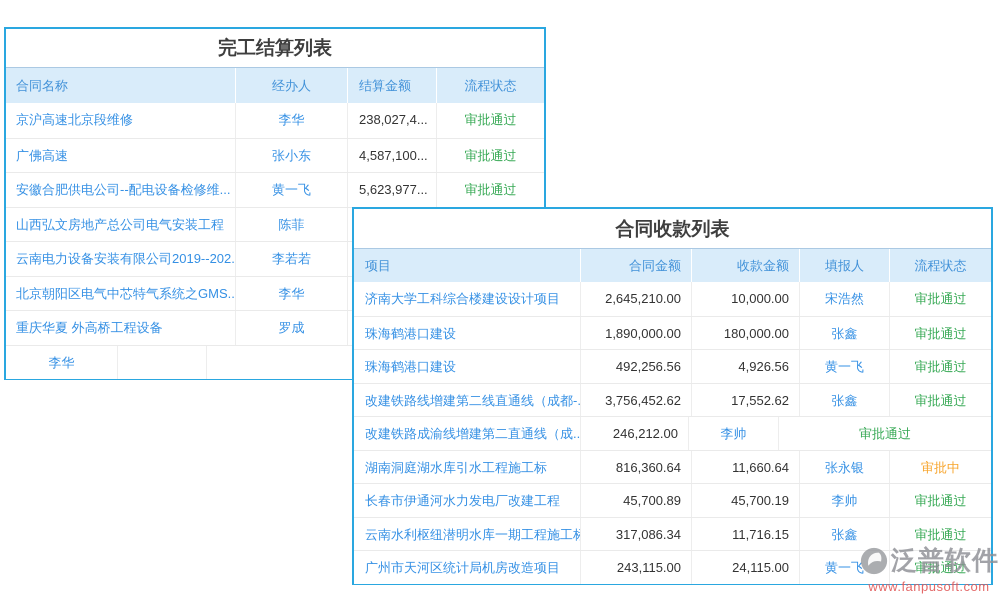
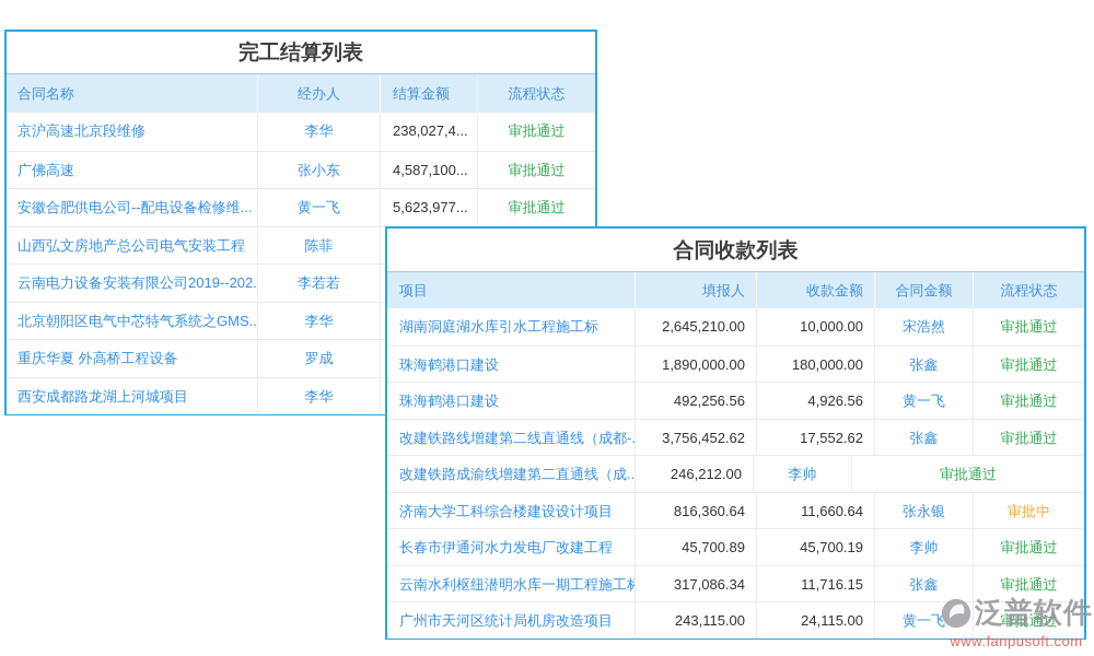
  完工结算列表
  合同名称
  经办人
  结算金额
  流程状态
  京沪高速北京段维修
  李华
  238,027,4...
  审批通过
  广佛高速
  张小东
  4,587,100...
  审批通过
  安徽合肥供电公司--配电设备检修维...
  黄一飞
  5,623,977...
  审批通过
  山西弘文房地产总公司电气安装工程
  陈菲
  云南电力设备安装有限公司2019--202.
  李若若
  北京朝阳区电气中芯特气系统之GMS..
  李华
  重庆华夏 外高桥工程设备
  罗成
+ 西安成都路龙湖上河城项目
  李华
  合同收款列表
  项目
- 合同金额
+ 填报人
  收款金额
- 填报人
+ 合同金额
  流程状态
- 济南大学工科综合楼建设设计项目
+ 湖南洞庭湖水库引水工程施工标
  2,645,210.00
  10,000.00
  宋浩然
  审批通过
  珠海鹤港口建设
  1,890,000.00
  180,000.00
  张鑫
  审批通过
  珠海鹤港口建设
  492,256.56
  4,926.56
  黄一飞
  审批通过
  改建铁路线增建第二线直通线（成都-.
  3,756,452.62
  17,552.62
  张鑫
  审批通过
  改建铁路成渝线增建第二直通线（成..
  246,212.00
  李帅
  审批通过
- 湖南洞庭湖水库引水工程施工标
+ 济南大学工科综合楼建设设计项目
  816,360.64
  11,660.64
  张永银
  审批中
  长春市伊通河水力发电厂改建工程
  45,700.89
  45,700.19
  李帅
  审批通过
  云南水利枢纽潜明水库一期工程施工标
  317,086.34
  11,716.15
  张鑫
  审批通过
  广州市天河区统计局机房改造项目
  243,115.00
  24,115.00
  黄一飞
  审批通过
  泛普软件
  www.fanpusoft.com
